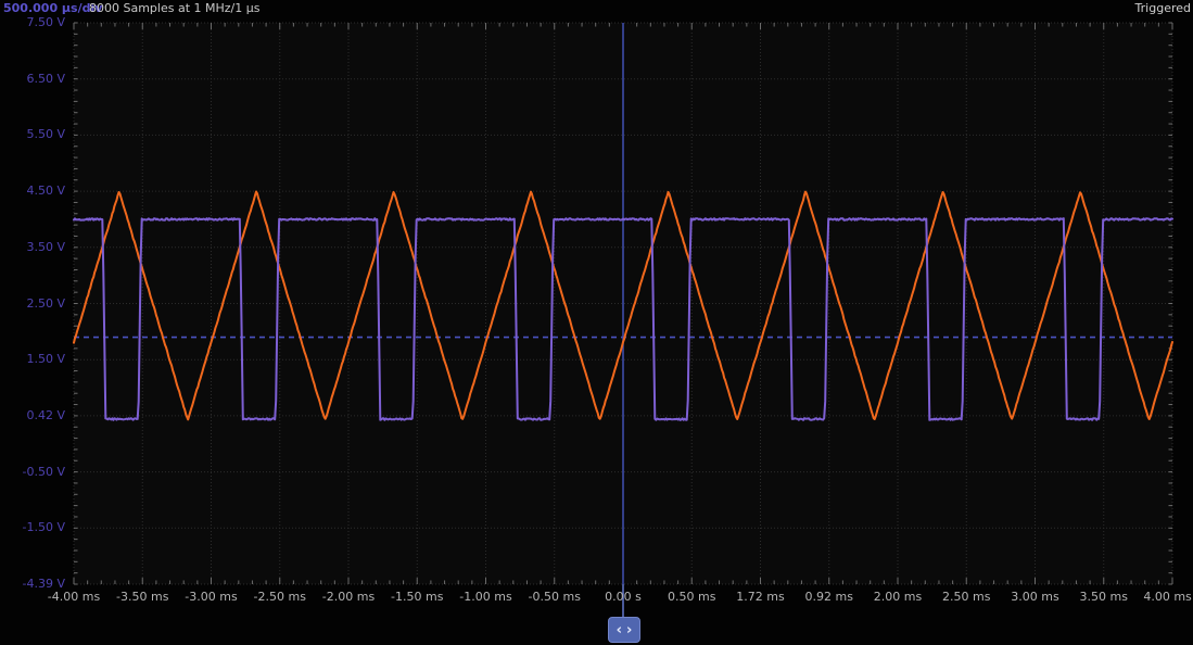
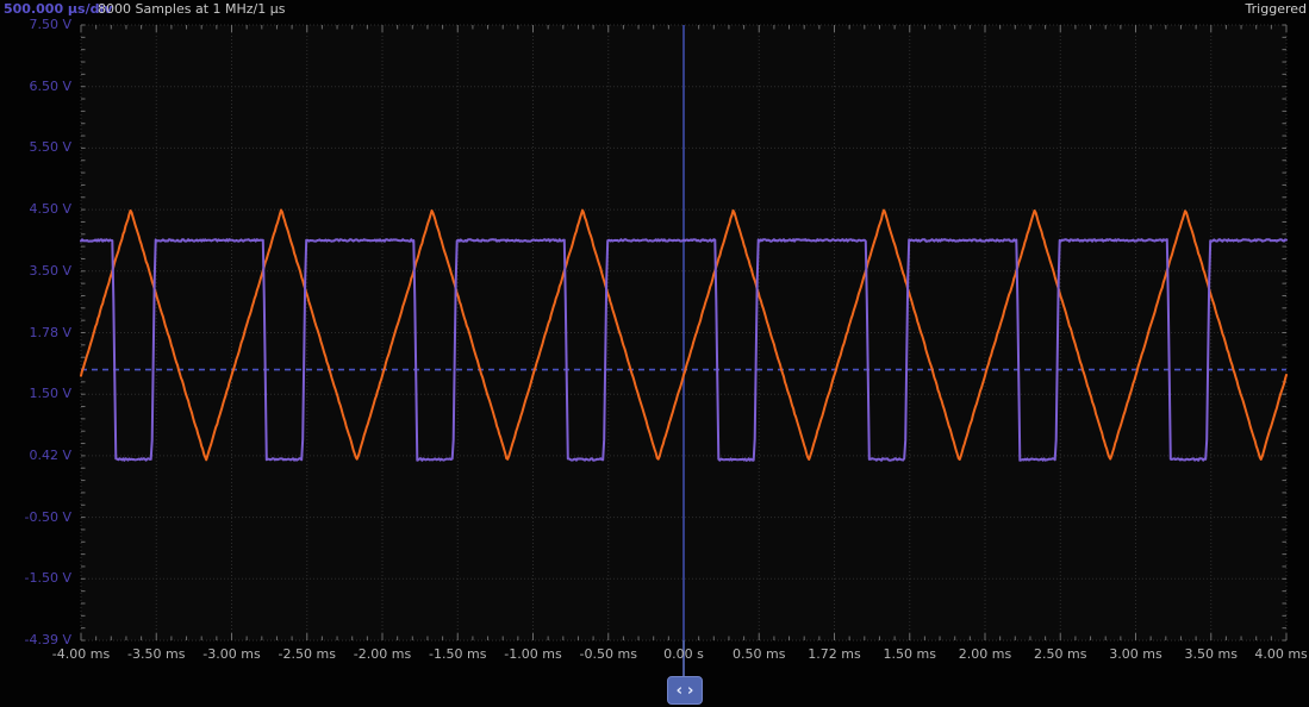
  500.000 µs/div
  8000 Samples at 1 MHz/1 µs
  Triggered
  7.50 V
  6.50 V
  5.50 V
  4.50 V
  3.50 V
- 2.50 V
+ 1.78 V
  1.50 V
  0.42 V
  -0.50 V
  -1.50 V
  -4.39 V
  -4.00 ms
  -3.50 ms
  -3.00 ms
  -2.50 ms
  -2.00 ms
  -1.50 ms
  -1.00 ms
  -0.50 ms
  0.00 s
  0.50 ms
  1.72 ms
- 0.92 ms
+ 1.50 ms
  2.00 ms
  2.50 ms
  3.00 ms
  3.50 ms
  4.00 ms
  ‹
  ›
